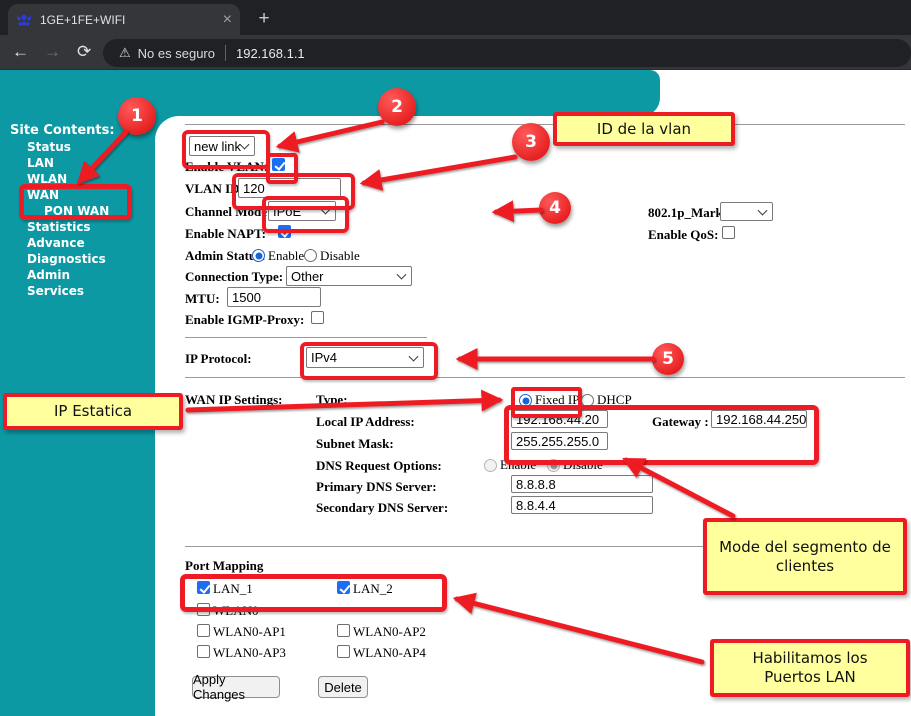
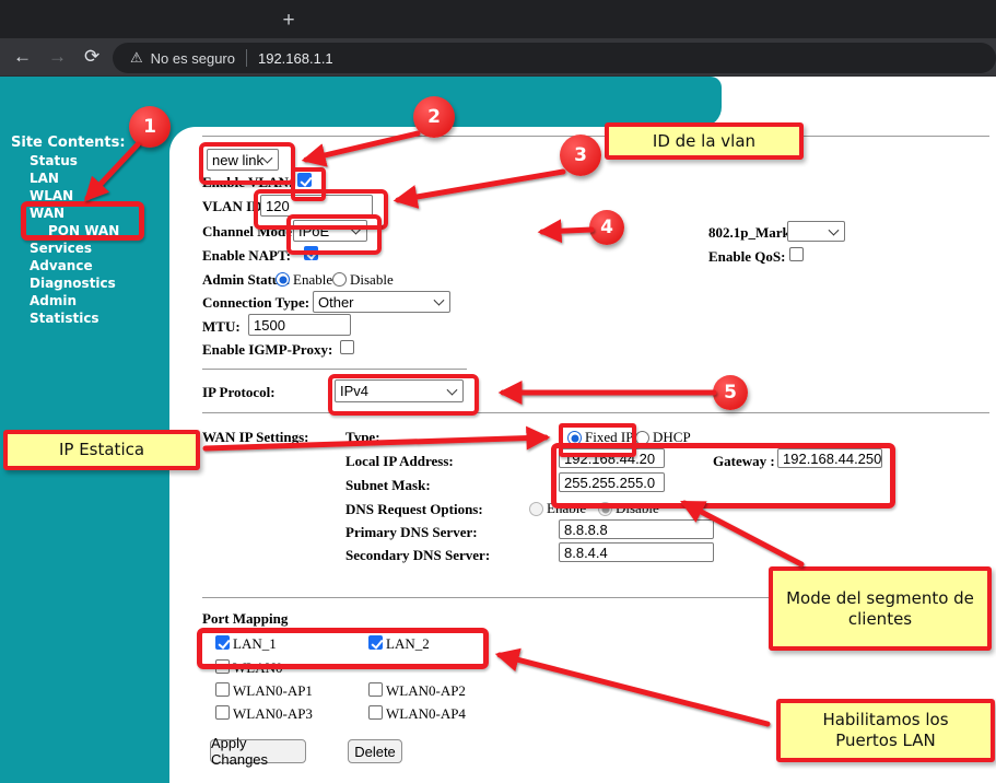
- 1GE+1FE+WIFI
- ×
  +
  ←
  →
  ⟳
  ⚠
  No es seguro
  192.168.1.1
  Site Contents:
  Status
  LAN
  WLAN
  WAN
  PON WAN
- Statistics
+ Services
  Advance
  Diagnostics
  Admin
- Services
+ Statistics
  new link
  Enable VLAN:
  VLAN ID
  120
  Channel Mode
  IPoE
  802.1p_Mar
  Enable NAPT:
  Enable QoS:
  Admin Stat
  Enable
  Disable
  Connection Type:
  Other
  MTU:
  1500
  Enable IGMP-Proxy:
  IP Protocol:
  IPv4
  WAN IP Settings:
  Type:
  Fixed IP
  DHCP
  Local IP Address:
  192.168.44.20
  Gateway :
  192.168.44.250
  Subnet Mask:
  255.255.255.0
  DNS Request Options:
  Enable
  Disable
  Primary DNS Server:
  8.8.8.8
  Secondary DNS Server:
  8.8.4.4
  Port Mapping
  LAN_1
  LAN_2
  WLAN0
  WLAN0-AP1
  WLAN0-AP2
  WLAN0-AP3
  WLAN0-AP4
  Apply Changes
  Delete
  ID de la vlan
  IP Estatica
  Mode del segmento de clientes
  Habilitamos los Puertos LAN
  1
  2
  3
  4
  5
